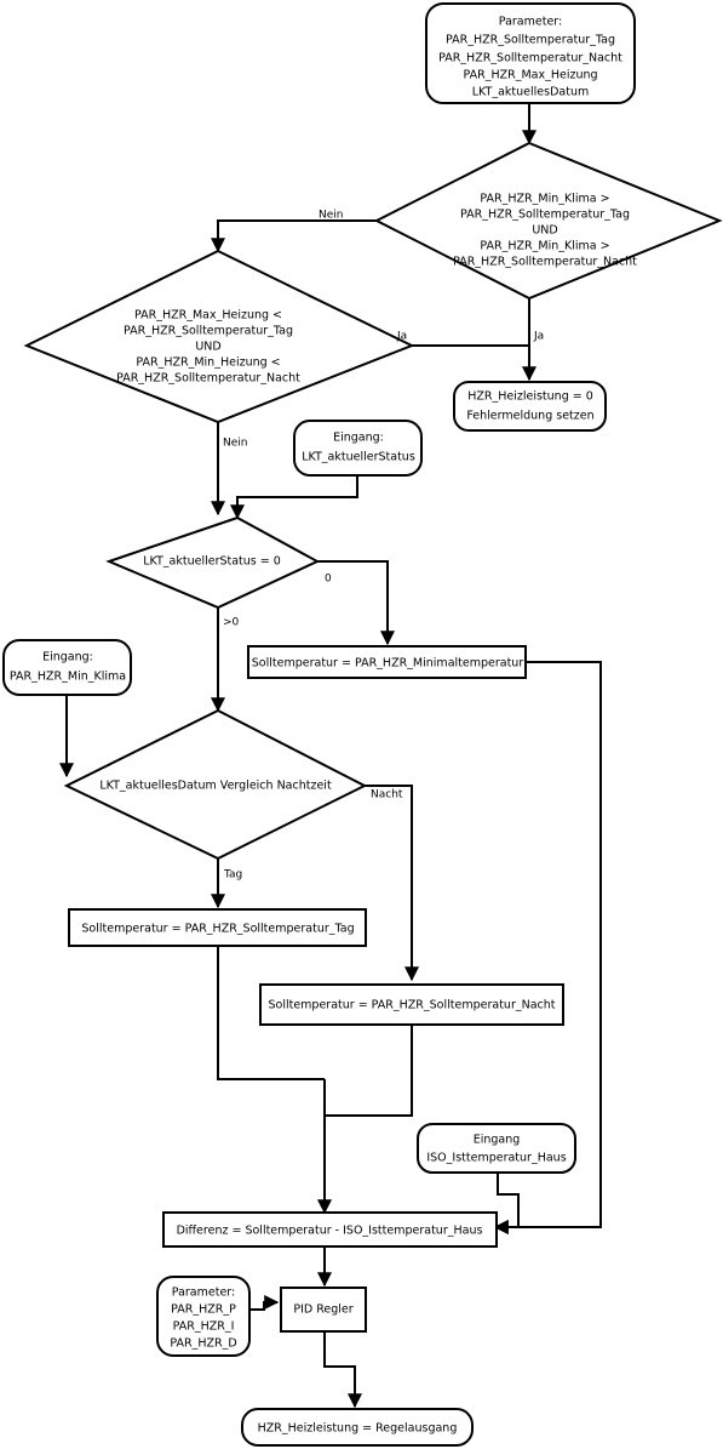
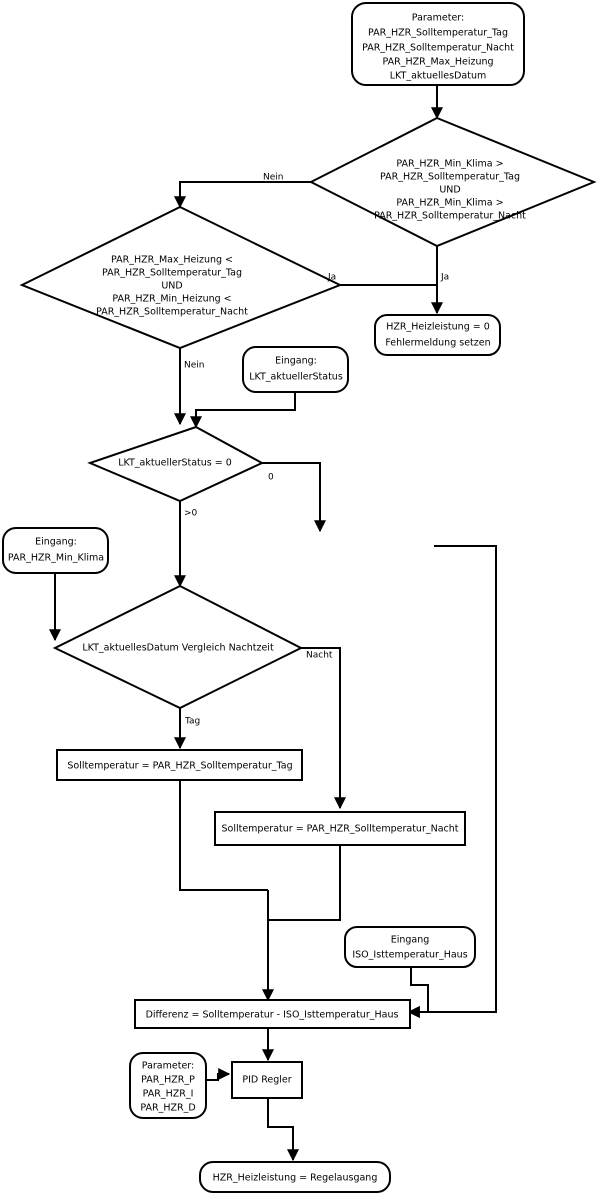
  Parameter:
  PAR_HZR_Solltemperatur_Tag
  PAR_HZR_Solltemperatur_Nacht
  PAR_HZR_Max_Heizung
  LKT_aktuellesDatum
  PAR_HZR_Min_Klima >
  PAR_HZR_Solltemperatur_Tag
  UND
  PAR_HZR_Min_Klima >
  PAR_HZR_Solltemperatur_Nacht
  PAR_HZR_Max_Heizung <
  PAR_HZR_Solltemperatur_Tag
  UND
  PAR_HZR_Min_Heizung <
  PAR_HZR_Solltemperatur_Nacht
  HZR_Heizleistung = 0
  Fehlermeldung setzen
  Eingang:
  LKT_aktuellerStatus
  LKT_aktuellerStatus = 0
- Solltemperatur = PAR_HZR_Minimaltemperatur
  Eingang:
  PAR_HZR_Min_Klima
  LKT_aktuellesDatum Vergleich Nachtzeit
  Solltemperatur = PAR_HZR_Solltemperatur_Tag
  Solltemperatur = PAR_HZR_Solltemperatur_Nacht
  Eingang
  ISO_Isttemperatur_Haus
  Differenz = Solltemperatur - ISO_Isttemperatur_Haus
  Parameter:
  PAR_HZR_P
  PAR_HZR_I
  PAR_HZR_D
  PID Regler
  HZR_Heizleistung = Regelausgang
  Nein
  Ja
  Ja
  Nein
  0
  >0
  Nacht
  Tag
